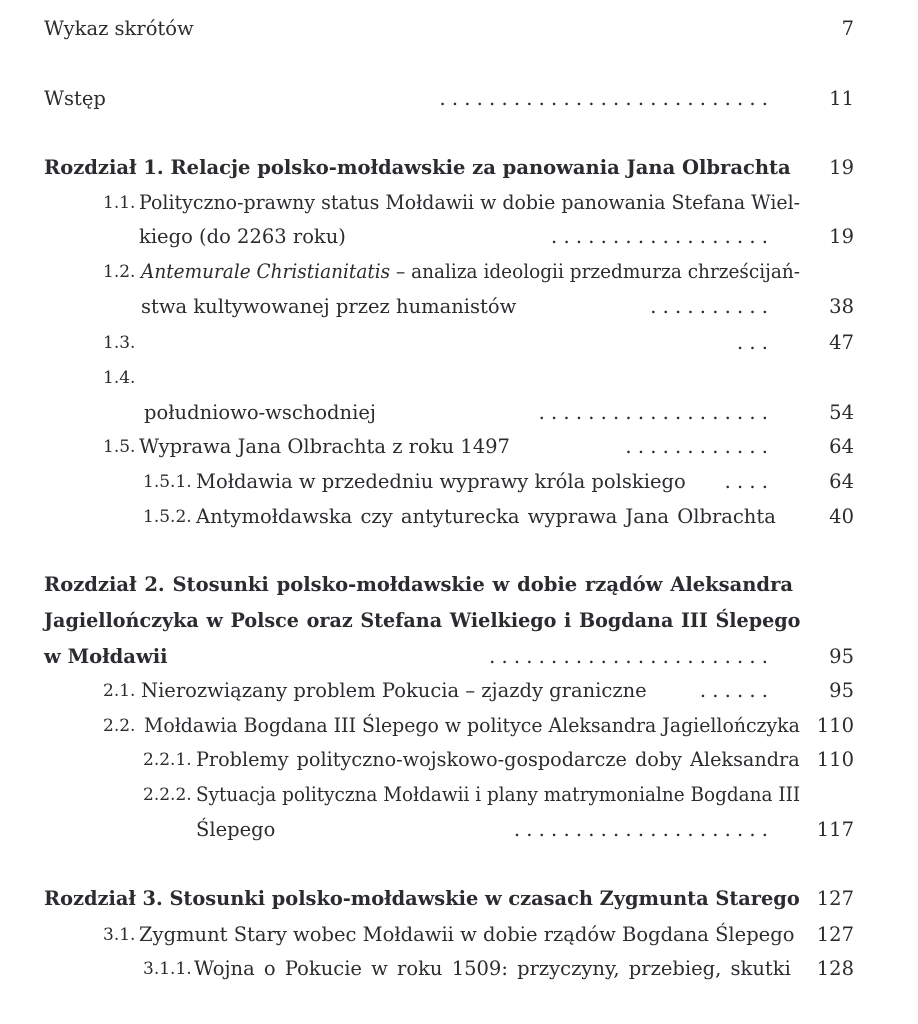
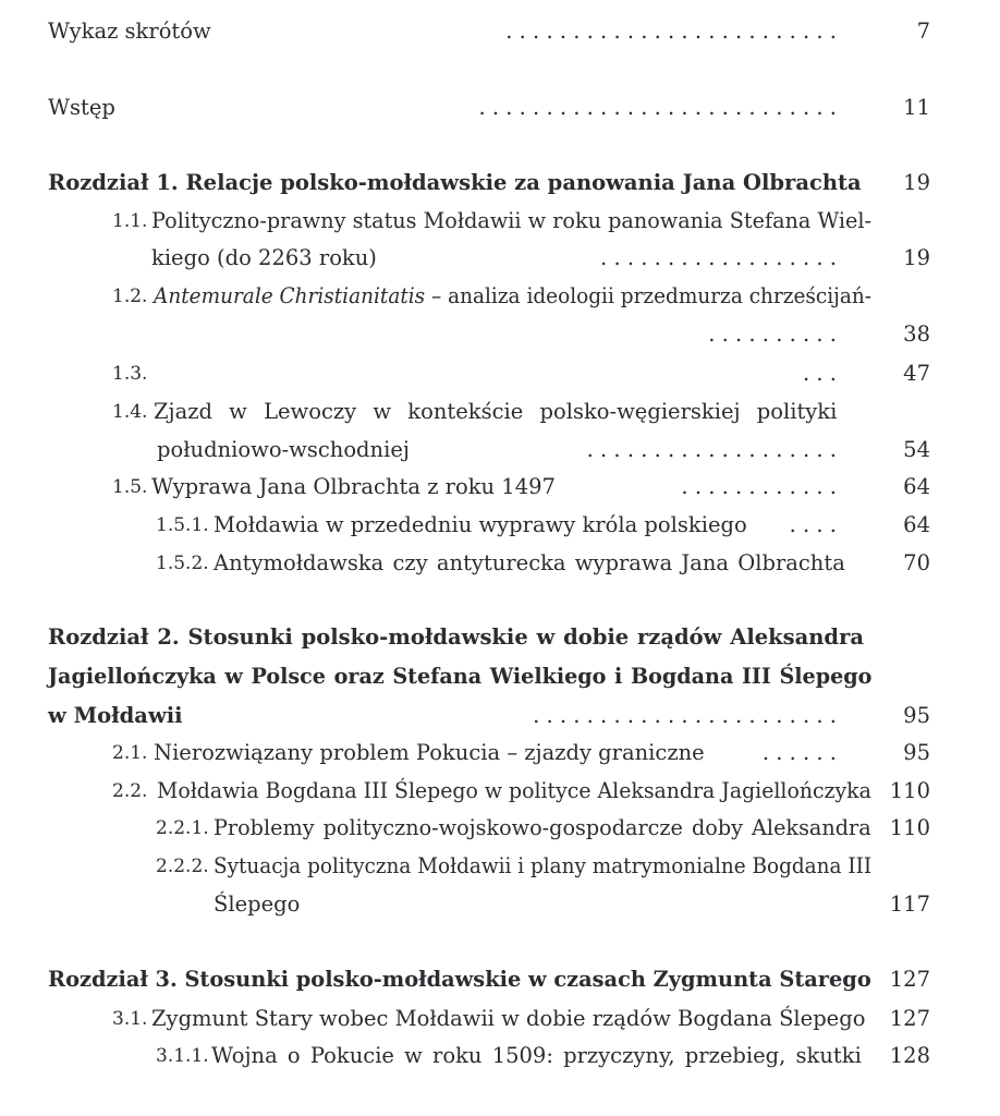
  Wykaz skrótów
+ . . . . . . . . . . . . . . . . . . . . . . . . .
  7
  Wstęp
  . . . . . . . . . . . . . . . . . . . . . . . . . . .
  11
  Rozdział 1. Relacje polsko-mołdawskie za panowania Jana Olbrachta
  19
  1.1.
- Polityczno-prawny status Mołdawii w dobie panowania Stefana Wiel-
+ Polityczno-prawny status Mołdawii w roku panowania Stefana Wiel-
  kiego (do 2263 roku)
  . . . . . . . . . . . . . . . . . .
  19
  1.2.
  Antemurale Christianitatis – analiza ideologii przedmurza chrześcijań-
- stwa kultywowanej przez humanistów
  . . . . . . . . . .
  38
  1.3.
  . . .
  47
  1.4.
+ Zjazd w Lewoczy w kontekście polsko-węgierskiej polityki
  południowo-wschodniej
  . . . . . . . . . . . . . . . . . . .
  54
  1.5.
  Wyprawa Jana Olbrachta z roku 1497
  . . . . . . . . . . . .
  64
  1.5.1.
  Mołdawia w przededniu wyprawy króla polskiego
  . . . .
  64
  1.5.2.
  Antymołdawska czy antyturecka wyprawa Jana Olbrachta
- 40
+ 70
  Rozdział 2. Stosunki polsko-mołdawskie w dobie rządów Aleksandra
  Jagiellończyka w Polsce oraz Stefana Wielkiego i Bogdana III Ślepego
  w Mołdawii
  . . . . . . . . . . . . . . . . . . . . . . .
  95
  2.1.
  Nierozwiązany problem Pokucia – zjazdy graniczne
  . . . . . .
  95
  2.2.
  Mołdawia Bogdana III Ślepego w polityce Aleksandra Jagiellończyka
  110
  2.2.1.
  Problemy polityczno-wojskowo-gospodarcze doby Aleksandra
  110
  2.2.2.
  Sytuacja polityczna Mołdawii i plany matrymonialne Bogdana III
  Ślepego
- . . . . . . . . . . . . . . . . . . . . .
  117
  Rozdział 3. Stosunki polsko-mołdawskie w czasach Zygmunta Starego
  127
  3.1.
  Zygmunt Stary wobec Mołdawii w dobie rządów Bogdana Ślepego
  127
  3.1.1.
  Wojna o Pokucie w roku 1509: przyczyny, przebieg, skutki
  128
